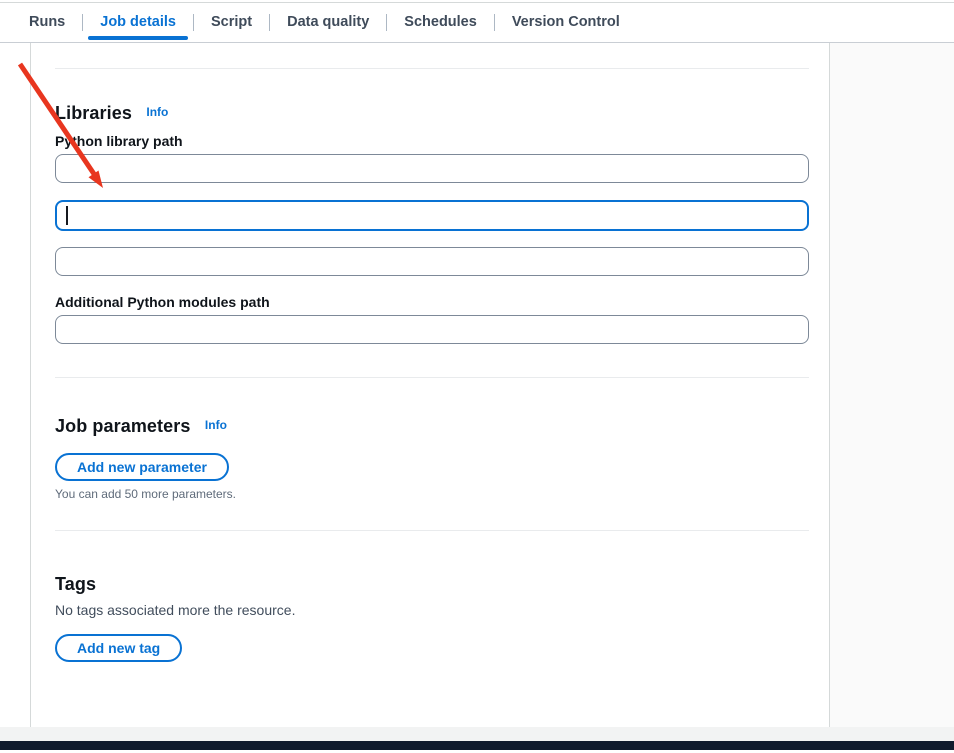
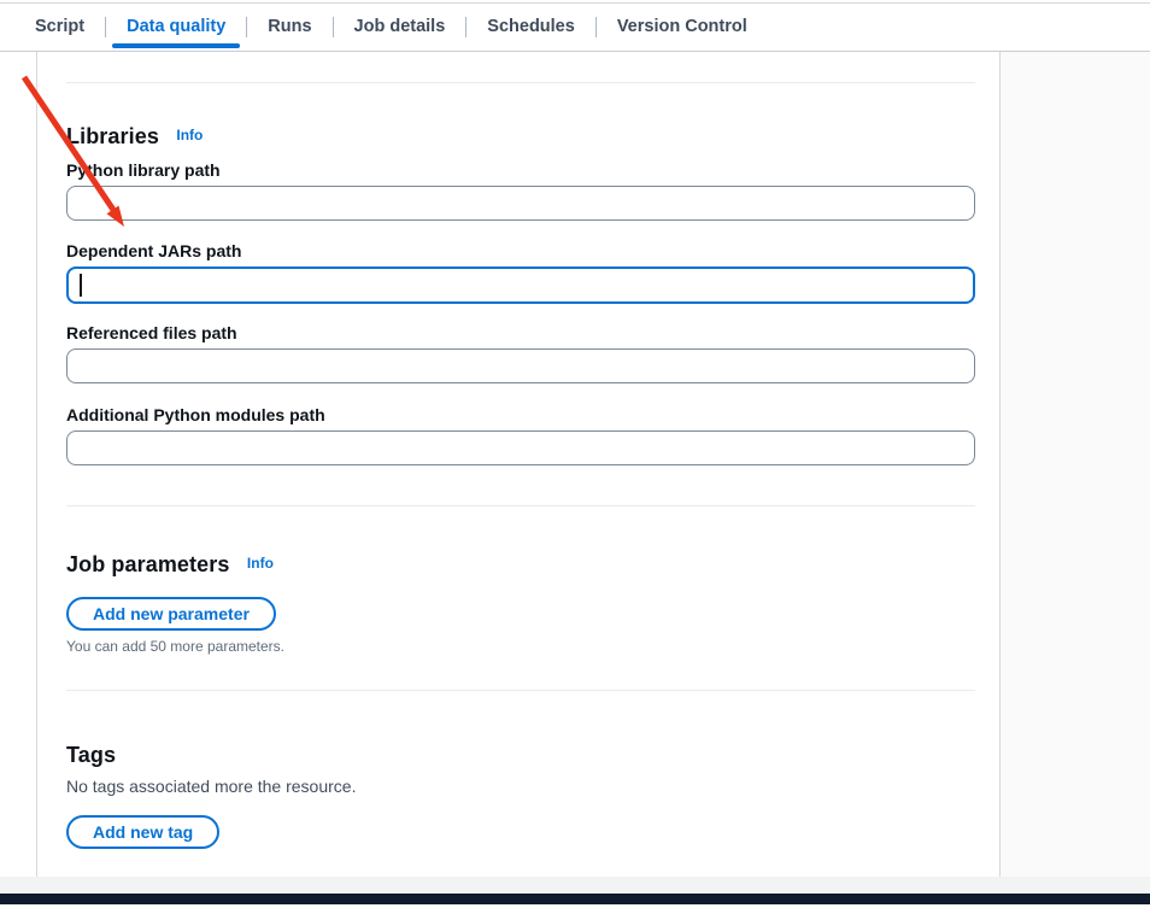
- Runs
+ Script
- Job details
+ Data quality
- Script
+ Runs
- Data quality
+ Job details
  Schedules
  Version Control
  Libraries Info
  Pyhon library path
+ Dependent JARs path
+ Referenced files path
  Additional Python modules path
  Job parameters Info
  Add new parameter
  You can add 50 more parameters.
  Tags
  No tags associated more the resource.
  Add new tag
